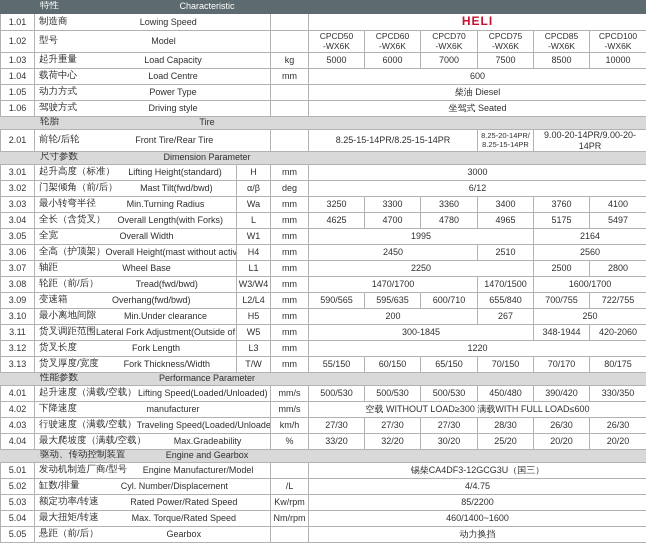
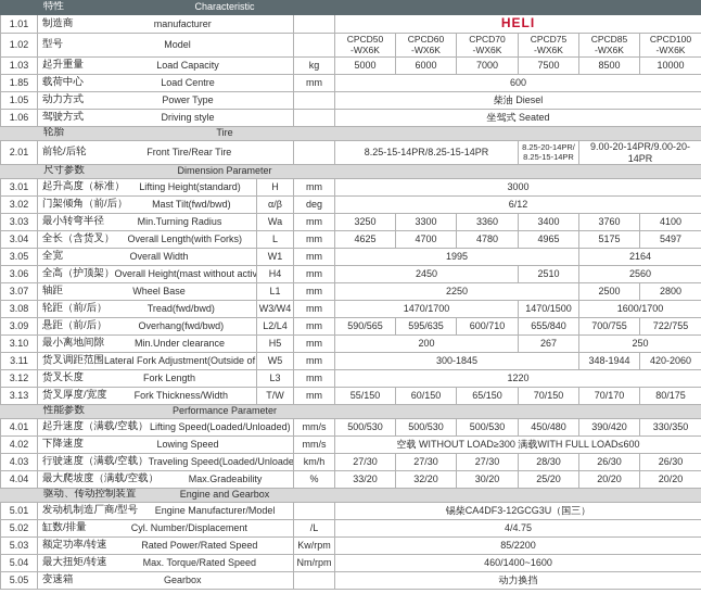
  特性 Characteristic
- 1.01	制造商 Lowing Speed		HELI
+ 1.01	制造商 manufacturer		HELI
  1.02	型号 Model		CPCD50 -WX6K	CPCD60 -WX6K	CPCD70 -WX6K	CPCD75 -WX6K	CPCD85 -WX6K	CPCD100 -WX6K
  1.03	起升重量 Load Capacity	kg	5000	6000	7000	7500	8500	10000
- 1.04	载荷中心 Load Centre	mm	600
+ 1.85	载荷中心 Load Centre	mm	600
  1.05	动力方式 Power Type		柴油 Diesel
  1.06	驾驶方式 Driving style		坐驾式 Seated
  轮胎 Tire
  2.01	前轮/后轮 Front Tire/Rear Tire		8.25-15-14PR/8.25-15-14PR	8.25-20-14PR/ 8.25-15-14PR	9.00-20-14PR/9.00-20-14PR
  尺寸参数 Dimension Parameter
  3.01	起升高度（标准） Lifting Height(standard)	H	mm	3000
  3.02	门架倾角（前/后） Mast Tilt(fwd/bwd)	α/β	deg	6/12
  3.03	最小转弯半径 Min.Turning Radius	Wa	mm	3250	3300	3360	3400	3760	4100
  3.04	全长（含货叉） Overall Length(with Forks)	L	mm	4625	4700	4780	4965	5175	5497
  3.05	全宽 Overall Width	W1	mm	1995	2164
  3.06	全高（护顶架）Overall Height(mast without activ	H4	mm	2450	2510	2560
  3.07	轴距 Wheel Base	L1	mm	2250	2500	2800
  3.08	轮距（前/后） Tread(fwd/bwd)	W3/W4	mm	1470/1700	1470/1500	1600/1700
- 3.09	变速箱 Overhang(fwd/bwd)	L2/L4	mm	590/565	595/635	600/710	655/840	700/755	722/755
+ 3.09	悬距（前/后） Overhang(fwd/bwd)	L2/L4	mm	590/565	595/635	600/710	655/840	700/755	722/755
  3.10	最小离地间隙 Min.Under clearance	H5	mm	200	267	250
  3.11	货叉调距范围Lateral Fork Adjustment(Outside of	W5	mm	300-1845	348-1944	420-2060
  3.12	货叉长度 Fork Length	L3	mm	1220
  3.13	货叉厚度/宽度 Fork Thickness/Width	T/W	mm	55/150	60/150	65/150	70/150	70/170	80/175
  性能参数 Performance Parameter
  4.01	起升速度（满载/空载） Lifting Speed(Loaded/Unloaded)	mm/s	500/530	500/530	500/530	450/480	390/420	330/350
- 4.02	下降速度 manufacturer	mm/s	空载 WITHOUT LOAD≥300 满载WITH FULL LOAD≤600
+ 4.02	下降速度 Lowing Speed	mm/s	空载 WITHOUT LOAD≥300 满载WITH FULL LOAD≤600
  4.03	行驶速度（满载/空载）Traveling Speed(Loaded/Unloade	km/h	27/30	27/30	27/30	28/30	26/30	26/30
  4.04	最大爬坡度（满载/空载） Max.Gradeability	%	33/20	32/20	30/20	25/20	20/20	20/20
  驱动、传动控制装置 Engine and Gearbox
  5.01	发动机制造厂商/型号 Engine Manufacturer/Model		锡柴CA4DF3-12GCG3U（国三）
  5.02	缸数/排量 Cyl. Number/Displacement	/L	4/4.75
  5.03	额定功率/转速 Rated Power/Rated Speed	Kw/rpm	85/2200
  5.04	最大扭矩/转速 Max. Torque/Rated Speed	Nm/rpm	460/1400~1600
- 5.05	悬距（前/后） Gearbox		动力换挡
+ 5.05	变速箱 Gearbox		动力换挡
